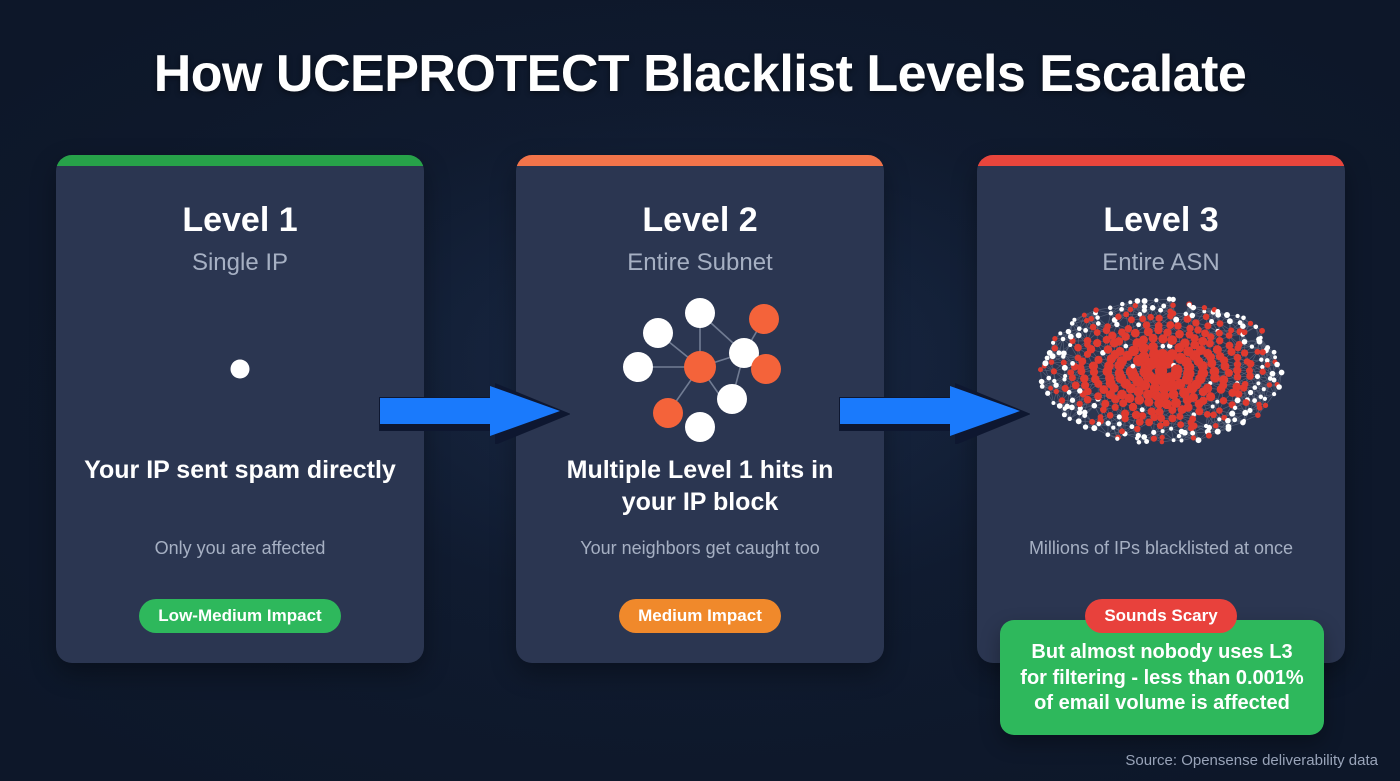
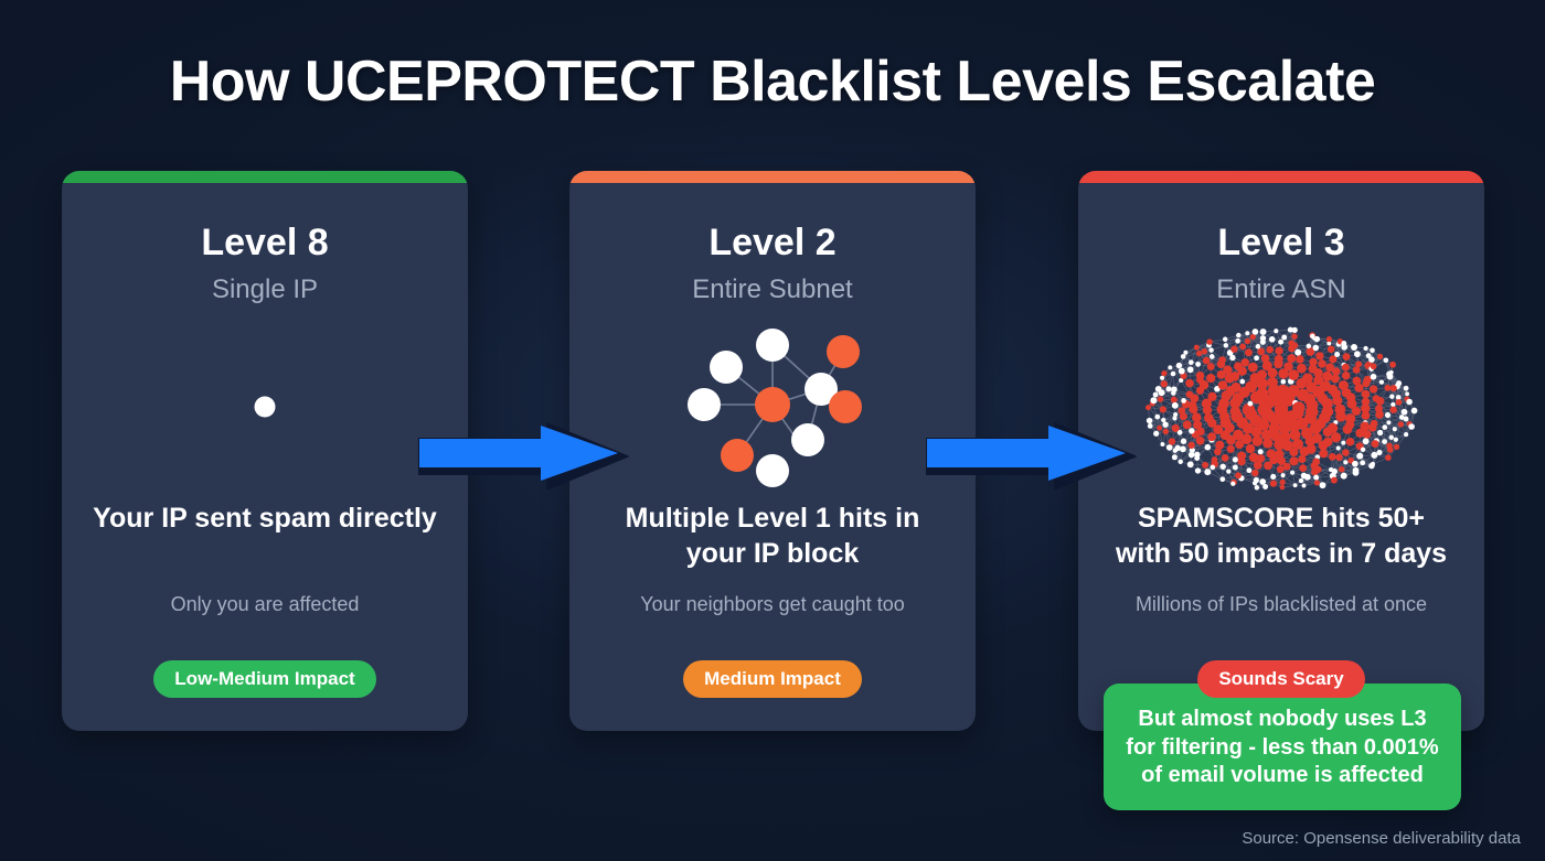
  How UCEPROTECT Blacklist Levels Escalate
- Level 1
+ Level 8
  Single IP
  Your IP sent spam directly
  Only you are affected
  Low-Medium Impact
  Level 2
  Entire Subnet
  Multiple Level 1 hits in your IP block
  Your neighbors get caught too
  Medium Impact
  Level 3
  Entire ASN
+ SPAMSCORE hits 50+ with 50 impacts in 7 days
  Millions of IPs blacklisted at once
  Sounds Scary
  But almost nobody uses L3 for filtering - less than 0.001% of email volume is affected
  Source: Opensense deliverability data
